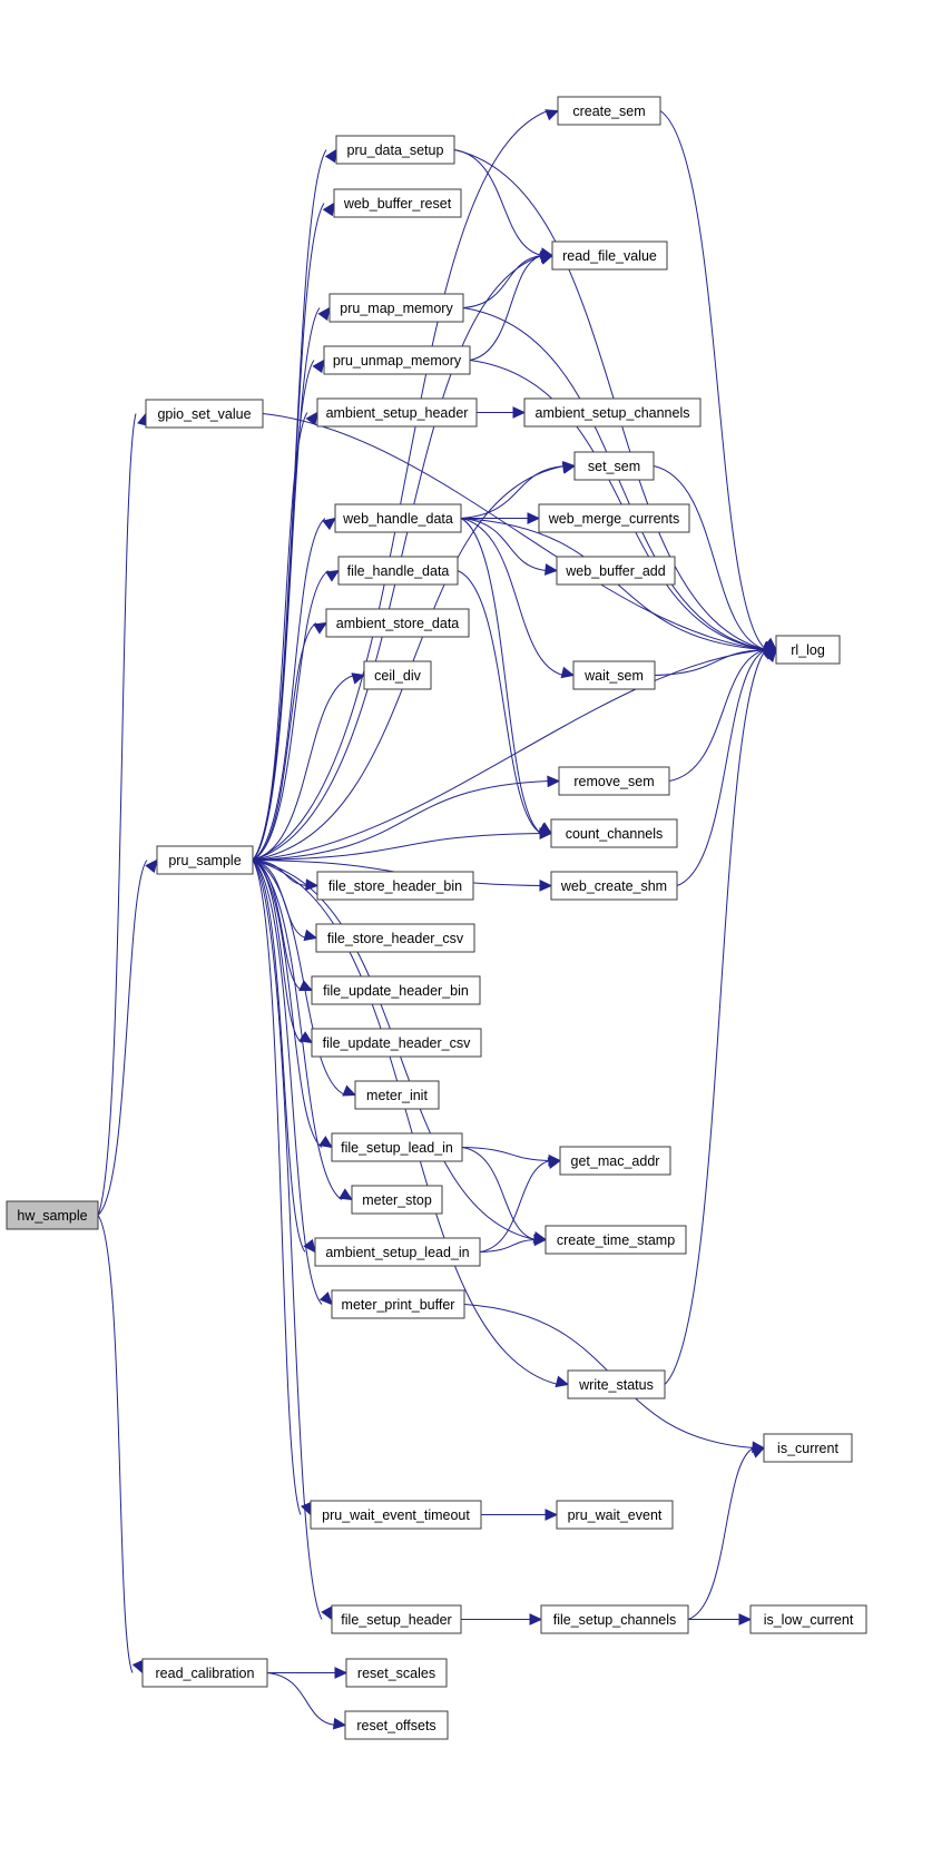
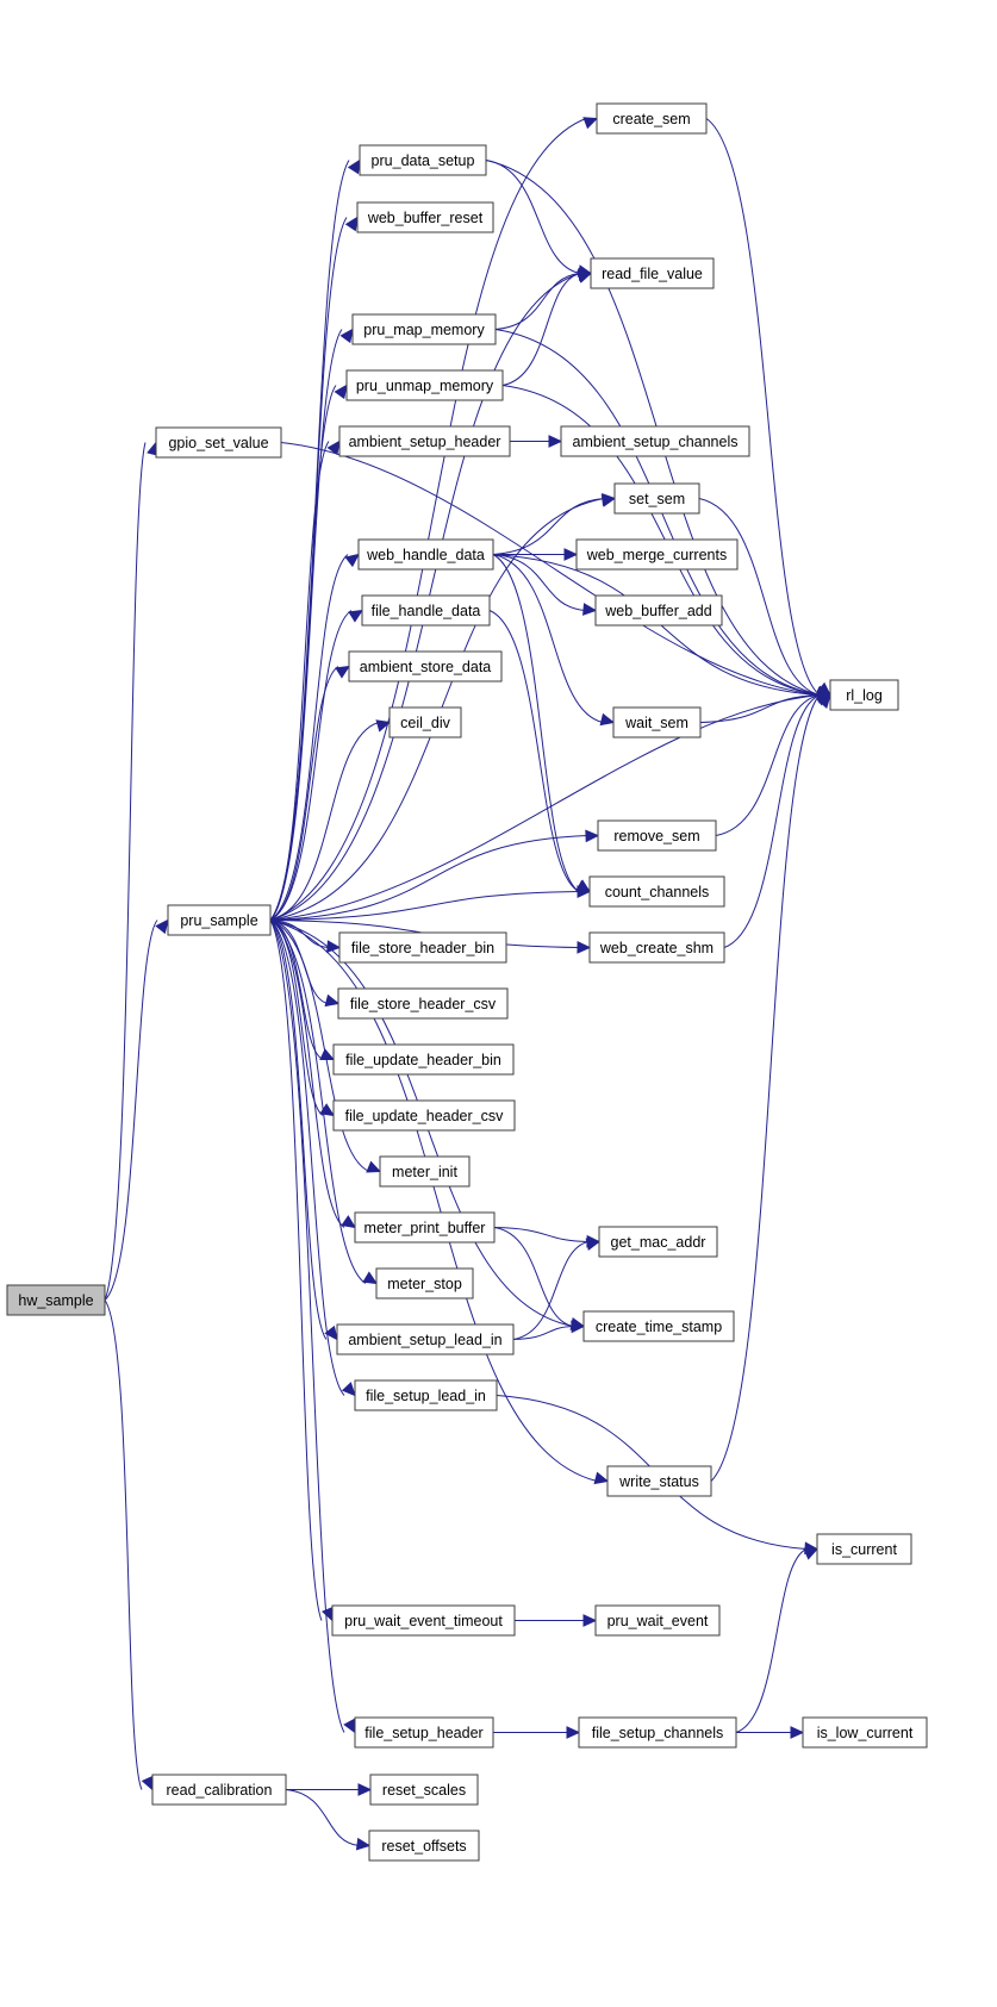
  hw_sample
  gpio_set_value
  pru_sample
  read_calibration
  pru_data_setup
  web_buffer_reset
  pru_map_memory
  pru_unmap_memory
  ambient_setup_header
  web_handle_data
  file_handle_data
  ambient_store_data
  ceil_div
  file_store_header_bin
  file_store_header_csv
  file_update_header_bin
  file_update_header_csv
  meter_init
- file_setup_lead_in
+ meter_print_buffer
  meter_stop
  ambient_setup_lead_in
- meter_print_buffer
+ file_setup_lead_in
  pru_wait_event_timeout
  file_setup_header
  reset_scales
  reset_offsets
  create_sem
  read_file_value
  ambient_setup_channels
  set_sem
  web_merge_currents
  web_buffer_add
  wait_sem
  remove_sem
  count_channels
  web_create_shm
  get_mac_addr
  create_time_stamp
  write_status
  pru_wait_event
  file_setup_channels
  rl_log
  is_current
  is_low_current
